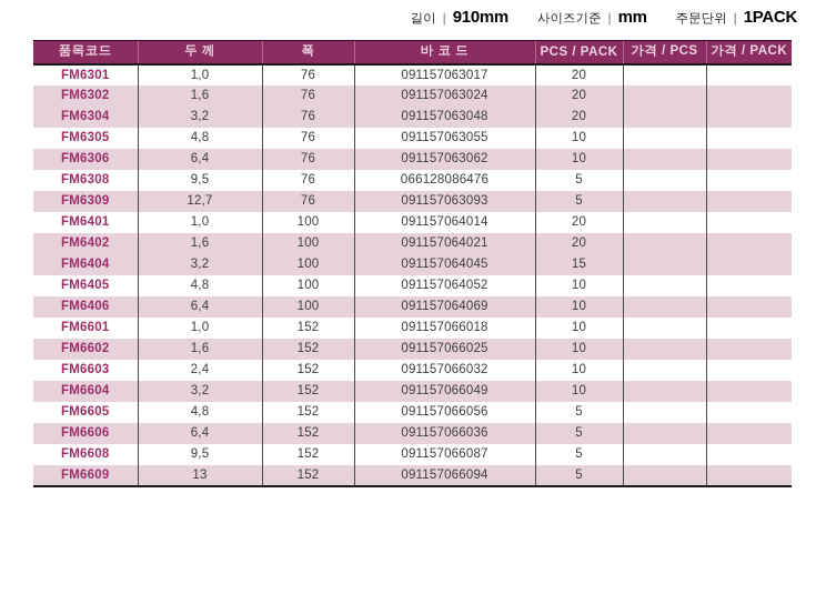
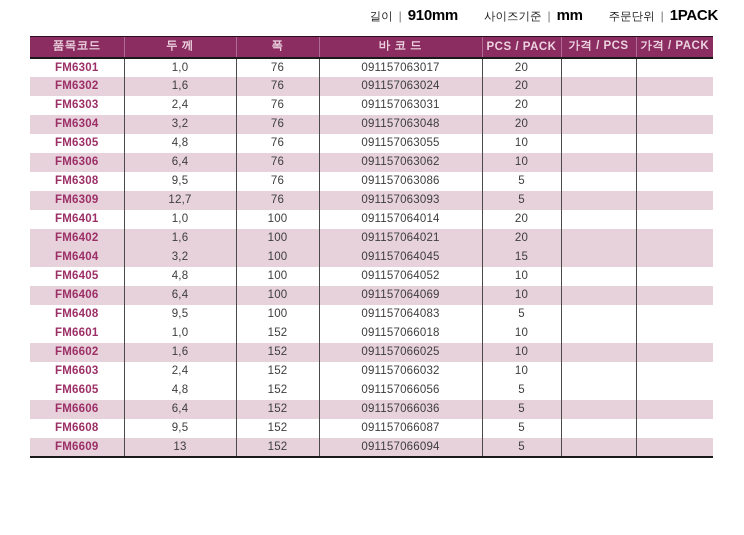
  길이
  |
  910mm
  사이즈기준
  |
  mm
  주문단위
  |
  1PACK
  품목코드	두 께	폭	바 코 드	PCS / PACK	가격 / PCS	가격 / PACK
  FM6301	1,0	76	091157063017	20
  FM6302	1,6	76	091157063024	20
+ FM6303	2,4	76	091157063031	20
  FM6304	3,2	76	091157063048	20
  FM6305	4,8	76	091157063055	10
  FM6306	6,4	76	091157063062	10
- FM6308	9,5	76	066128086476	5
+ FM6308	9,5	76	091157063086	5
  FM6309	12,7	76	091157063093	5
  FM6401	1,0	100	091157064014	20
  FM6402	1,6	100	091157064021	20
  FM6404	3,2	100	091157064045	15
  FM6405	4,8	100	091157064052	10
  FM6406	6,4	100	091157064069	10
+ FM6408	9,5	100	091157064083	5
  FM6601	1,0	152	091157066018	10
  FM6602	1,6	152	091157066025	10
  FM6603	2,4	152	091157066032	10
- FM6604	3,2	152	091157066049	10
  FM6605	4,8	152	091157066056	5
  FM6606	6,4	152	091157066036	5
  FM6608	9,5	152	091157066087	5
  FM6609	13	152	091157066094	5
